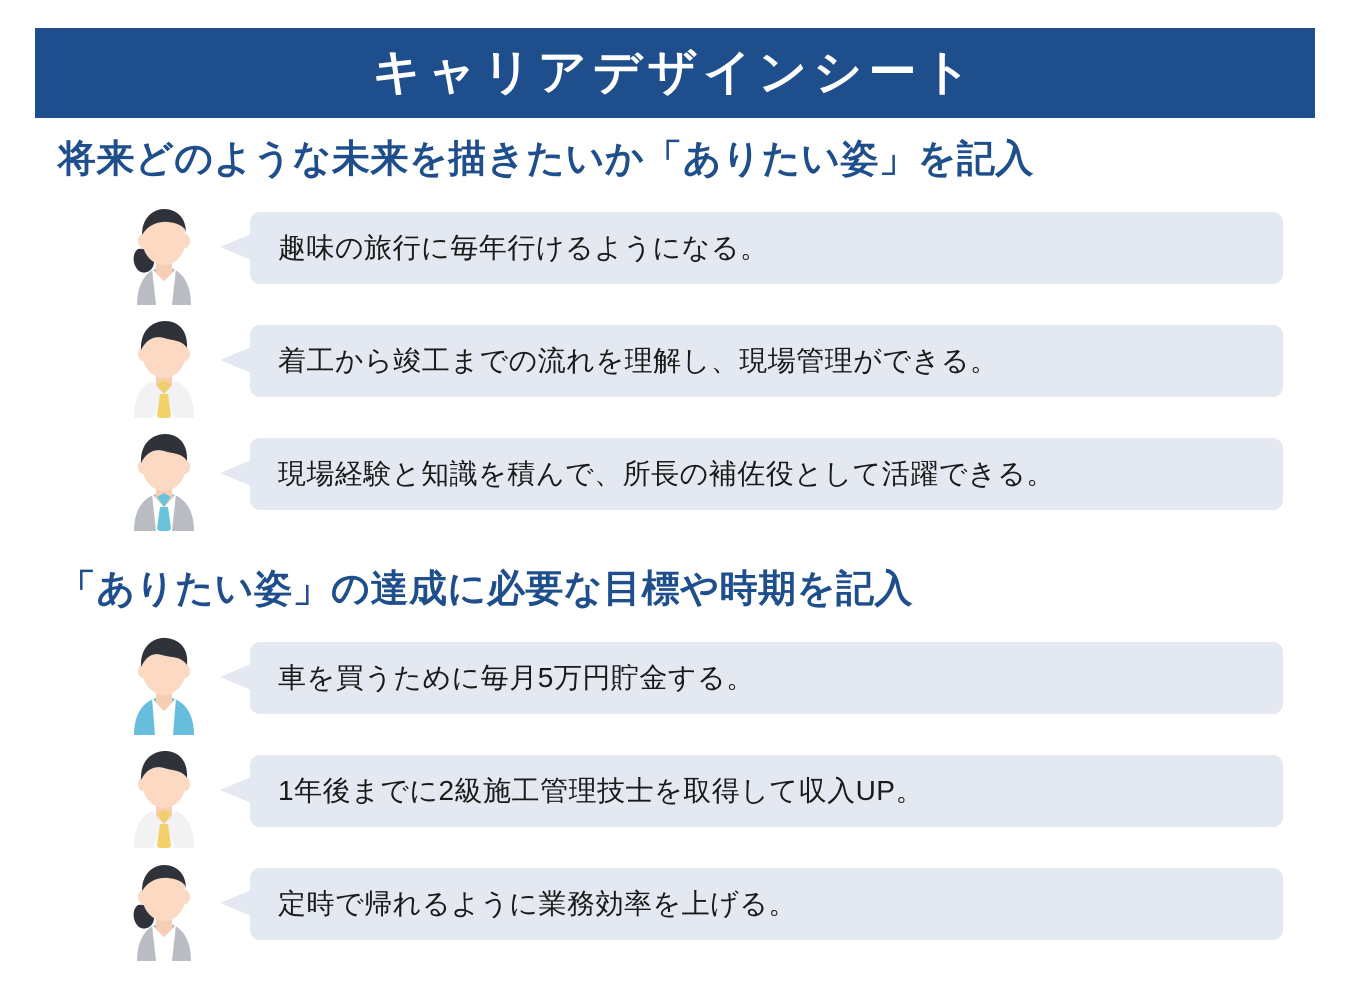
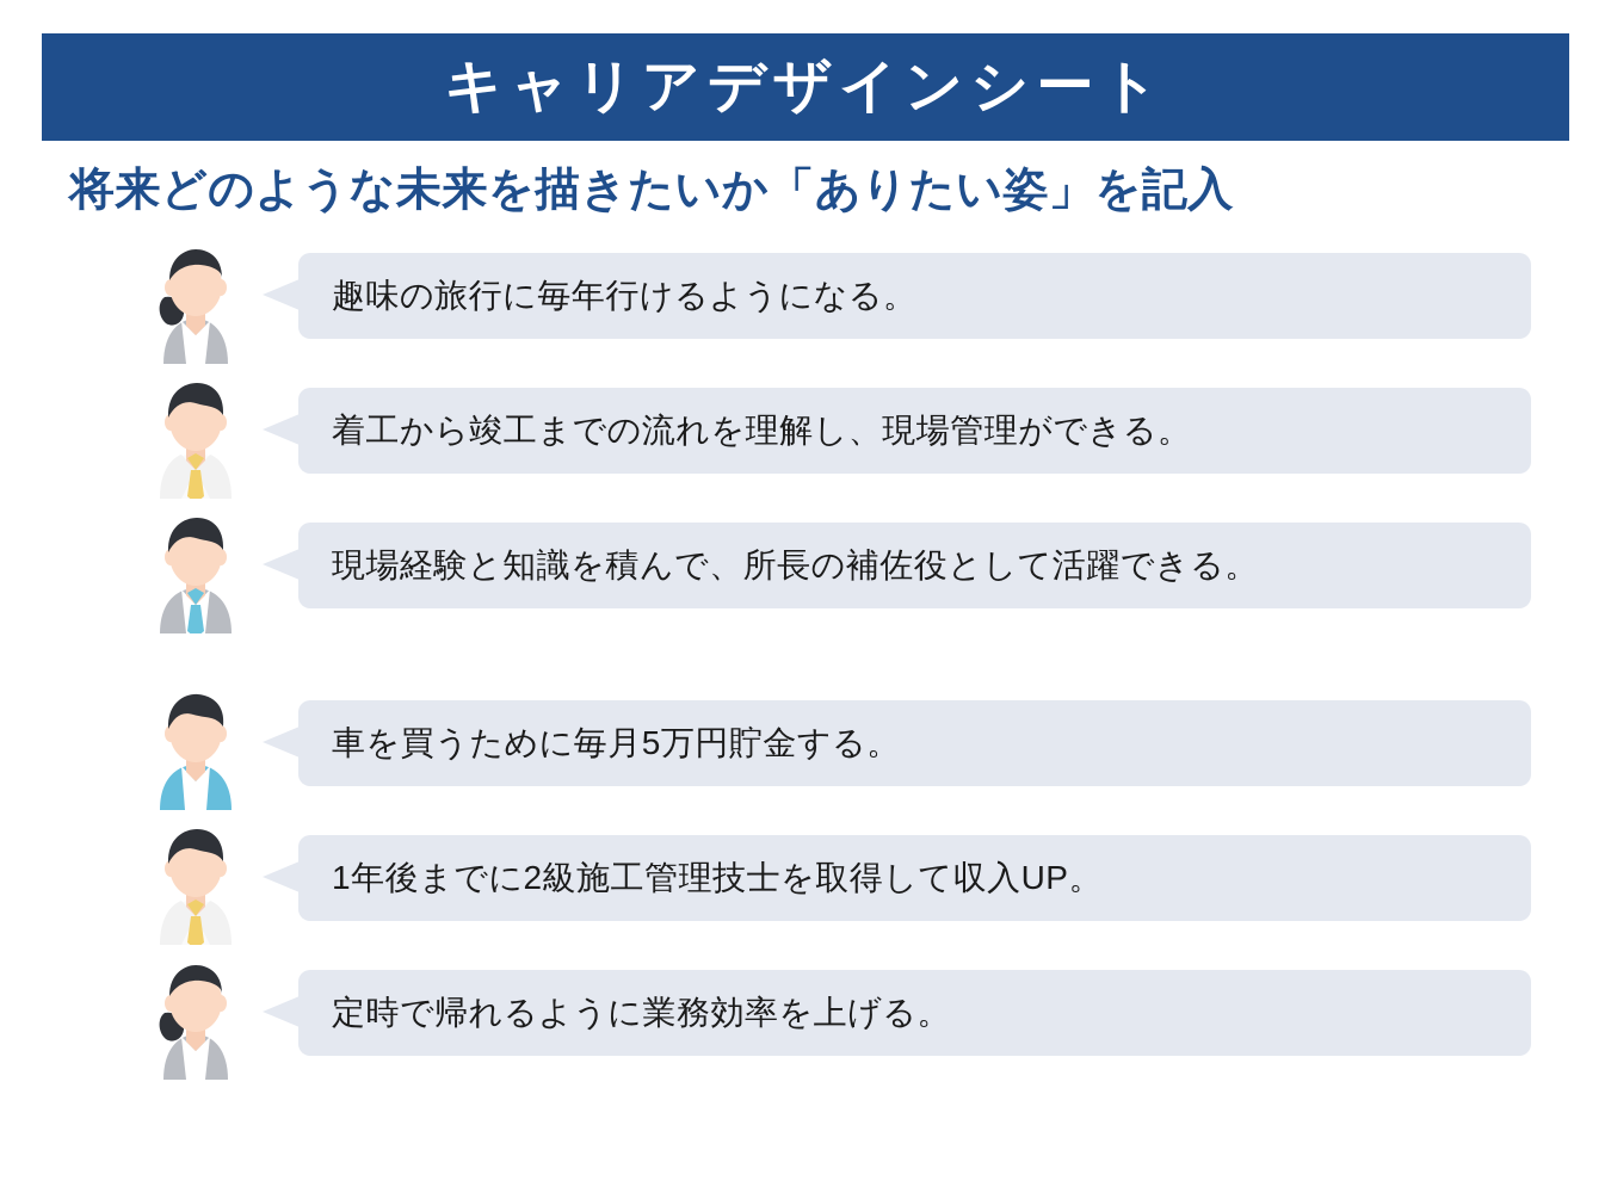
  キャリアデザインシート
  将来どのような未来を描きたいか「ありたい姿」を記入
  趣味の旅行に毎年行けるようになる。
  着工から竣工までの流れを理解し、現場管理ができる。
  現場経験と知識を積んで、所長の補佐役として活躍できる。
- 「ありたい姿」の達成に必要な目標や時期を記入
  車を買うために毎月5万円貯金する。
  1年後までに2級施工管理技士を取得して収入UP。
  定時で帰れるように業務効率を上げる。
